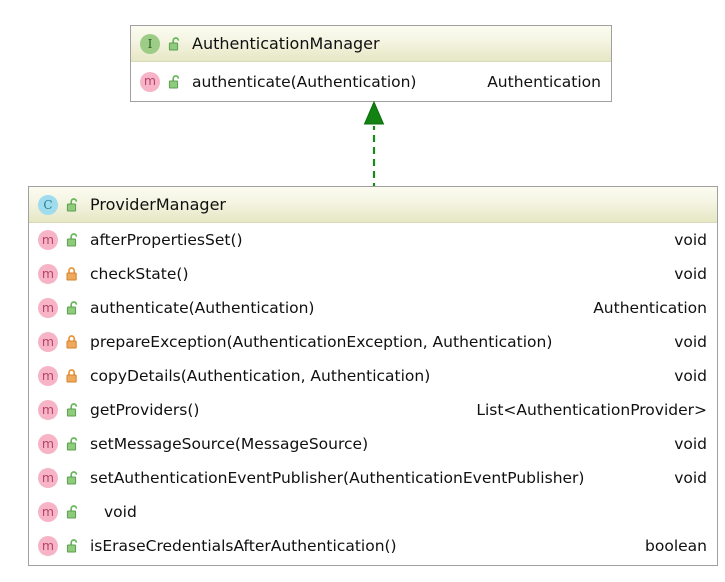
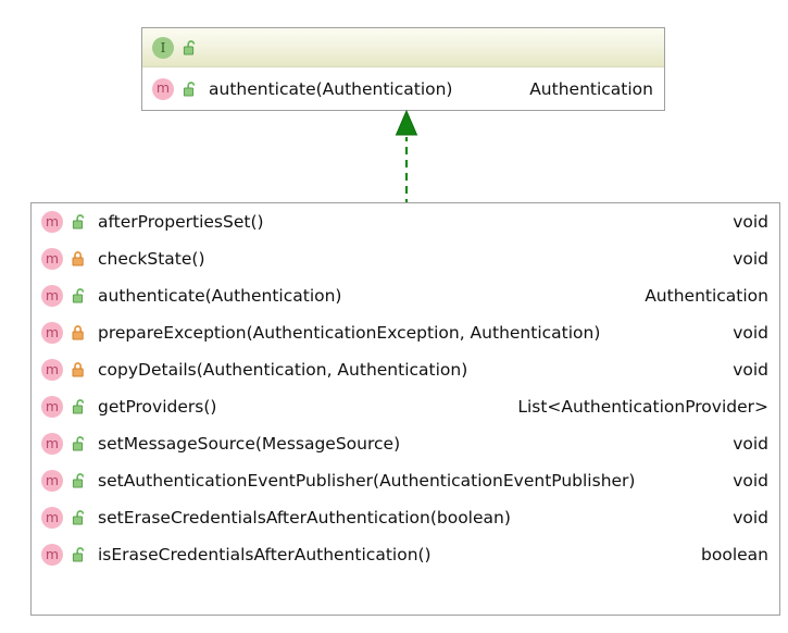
  I
- AuthenticationManager
  m
  authenticate(Authentication)
  Authentication
- C
- ProviderManager
  m
  afterPropertiesSet()
  void
  m
  checkState()
  void
  m
  authenticate(Authentication)
  Authentication
  m
  prepareException(AuthenticationException, Authentication)
  void
  m
  copyDetails(Authentication, Authentication)
  void
  m
  getProviders()
  List<AuthenticationProvider>
  m
  setMessageSource(MessageSource)
  void
  m
  setAuthenticationEventPublisher(AuthenticationEventPublisher)
  void
  m
+ setEraseCredentialsAfterAuthentication(boolean)
  void
  m
  isEraseCredentialsAfterAuthentication()
  boolean
